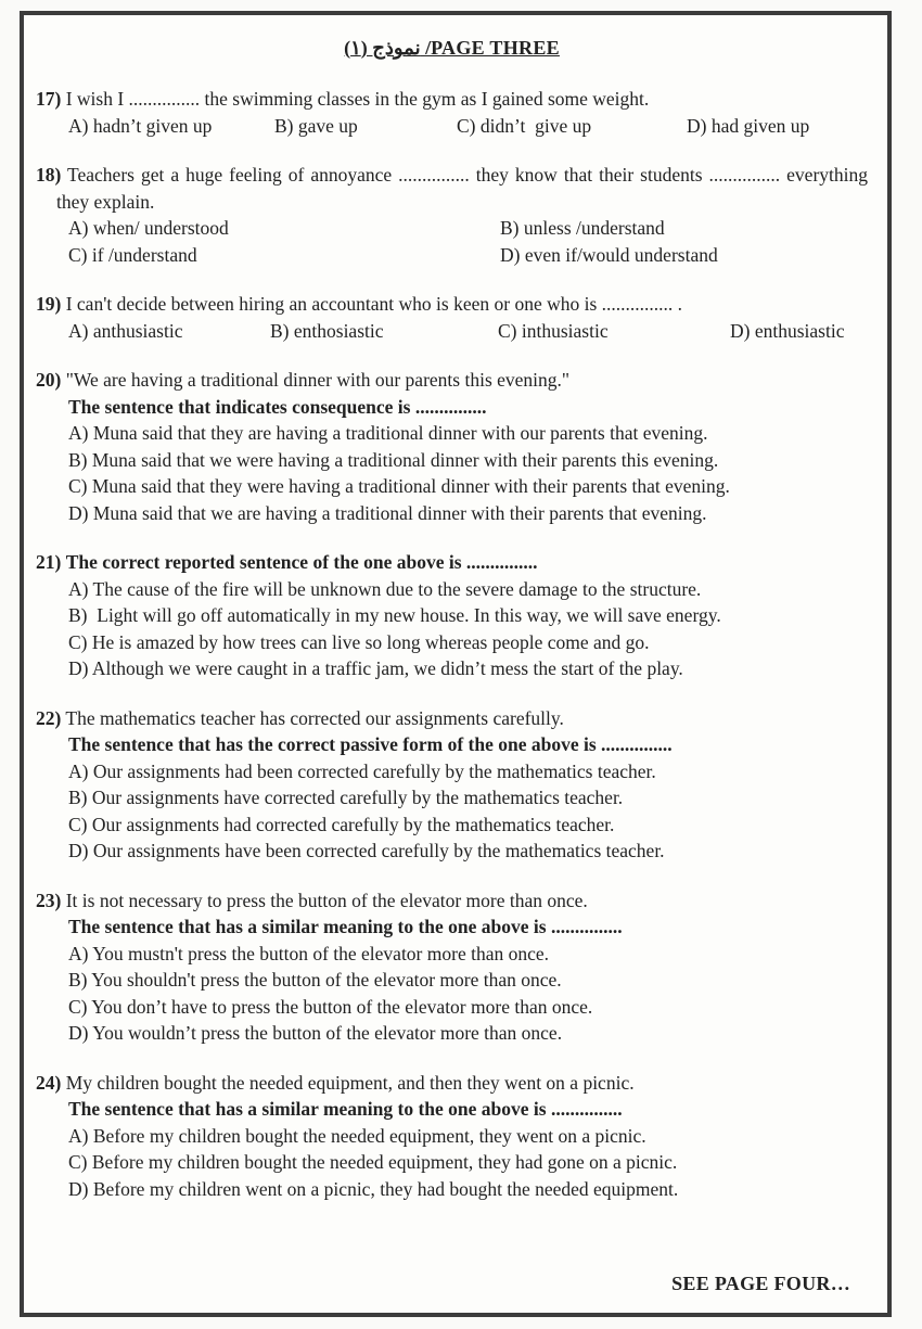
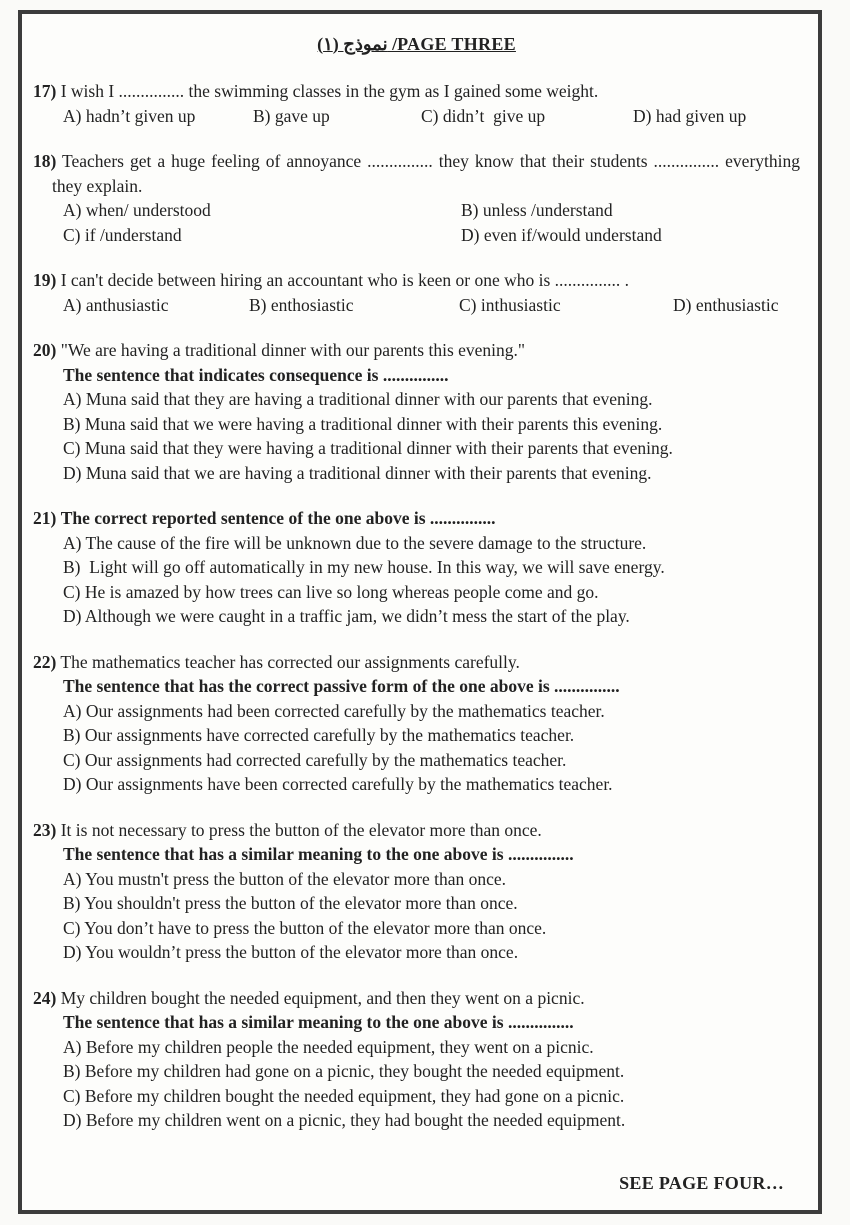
  نموذج (١) /PAGE THREE
  17) I wish I ............... the swimming classes in the gym as I gained some weight.
  A) hadn’t given up
  B) gave up
  C) didn’t give up
  D) had given up
  18) Teachers get a huge feeling of annoyance ............... they know that their students ............... everything they explain.
  A) when/ understood
  B) unless /understand
  C) if /understand
  D) even if/would understand
  19) I can't decide between hiring an accountant who is keen or one who is ............... .
  A) anthusiastic
  B) enthosiastic
  C) inthusiastic
  D) enthusiastic
  20) "We are having a traditional dinner with our parents this evening."
  The sentence that indicates consequence is ...............
  A) Muna said that they are having a traditional dinner with our parents that evening.
  B) Muna said that we were having a traditional dinner with their parents this evening.
  C) Muna said that they were having a traditional dinner with their parents that evening.
  D) Muna said that we are having a traditional dinner with their parents that evening.
  21) The correct reported sentence of the one above is ...............
  A) The cause of the fire will be unknown due to the severe damage to the structure.
  B) Light will go off automatically in my new house. In this way, we will save energy.
  C) He is amazed by how trees can live so long whereas people come and go.
  D) Although we were caught in a traffic jam, we didn’t mess the start of the play.
  22) The mathematics teacher has corrected our assignments carefully.
  The sentence that has the correct passive form of the one above is ...............
  A) Our assignments had been corrected carefully by the mathematics teacher.
  B) Our assignments have corrected carefully by the mathematics teacher.
  C) Our assignments had corrected carefully by the mathematics teacher.
  D) Our assignments have been corrected carefully by the mathematics teacher.
  23) It is not necessary to press the button of the elevator more than once.
  The sentence that has a similar meaning to the one above is ...............
  A) You mustn't press the button of the elevator more than once.
  B) You shouldn't press the button of the elevator more than once.
  C) You don’t have to press the button of the elevator more than once.
  D) You wouldn’t press the button of the elevator more than once.
  24) My children bought the needed equipment, and then they went on a picnic.
  The sentence that has a similar meaning to the one above is ...............
- A) Before my children bought the needed equipment, they went on a picnic.
+ A) Before my children people the needed equipment, they went on a picnic.
+ B) Before my children had gone on a picnic, they bought the needed equipment.
  C) Before my children bought the needed equipment, they had gone on a picnic.
  D) Before my children went on a picnic, they had bought the needed equipment.
  SEE PAGE FOUR…
